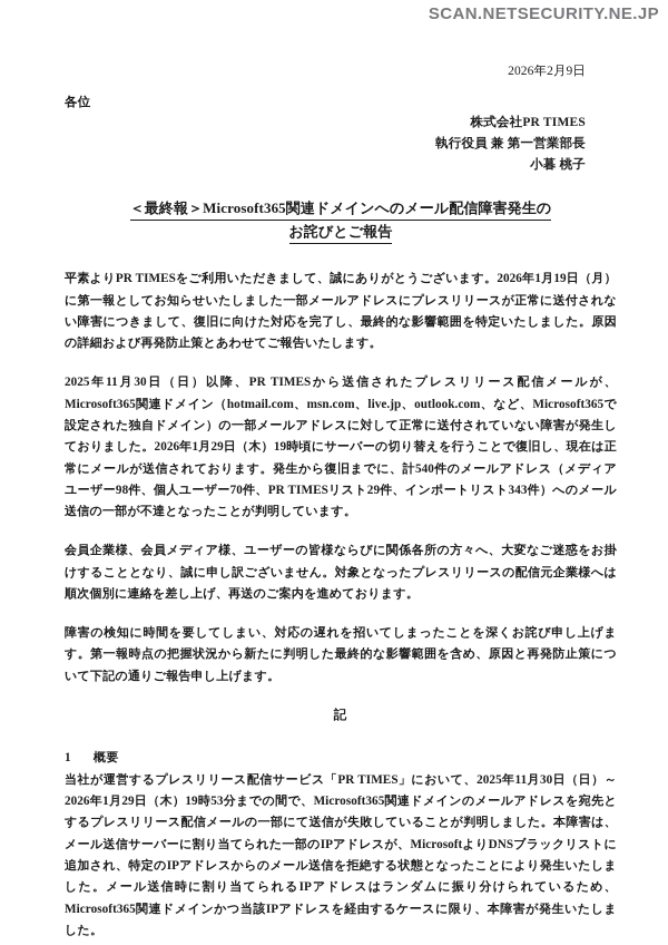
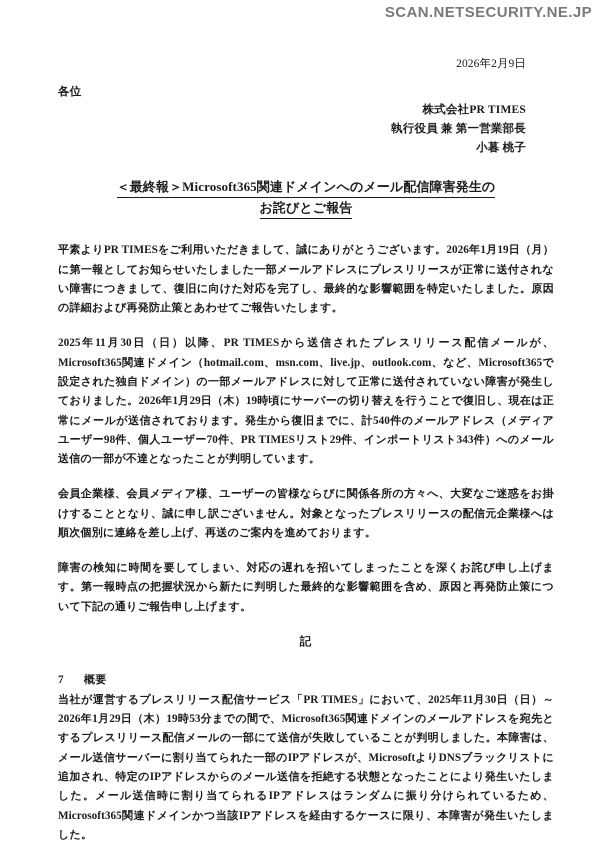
  SCAN.NETSECURITY.NE.JP
  2026年2月9日
  各位
  株式会社PR TIMES
  執行役員 兼 第一営業部長
  小暮 桃子
  ＜最終報＞Microsoft365関連ドメインへのメール配信障害発生の
  お詫びとご報告
  平素よりPR TIMESをご利用いただきまして、誠にありがとうございます。2026年1月19日（月）に第一報としてお知らせいたしました一部メールアドレスにプレスリリースが正常に送付されない障害につきまして、復旧に向けた対応を完了し、最終的な影響範囲を特定いたしました。原因の詳細および再発防止策とあわせてご報告いたします。
  2025年11月30日（日）以降、PR TIMESから送信されたプレスリリース配信メールが、Microsoft365関連ドメイン（hotmail.com、msn.com、live.jp、outlook.com、など、Microsoft365で設定された独自ドメイン）の一部メールアドレスに対して正常に送付されていない障害が発生しておりました。2026年1月29日（木）19時頃にサーバーの切り替えを行うことで復旧し、現在は正常にメールが送信されております。発生から復旧までに、計540件のメールアドレス（メディアユーザー98件、個人ユーザー70件、PR TIMESリスト29件、インポートリスト343件）へのメール送信の一部が不達となったことが判明しています。
  会員企業様、会員メディア様、ユーザーの皆様ならびに関係各所の方々へ、大変なご迷惑をお掛けすることとなり、誠に申し訳ございません。対象となったプレスリリースの配信元企業様へは順次個別に連絡を差し上げ、再送のご案内を進めております。
  障害の検知に時間を要してしまい、対応の遅れを招いてしまったことを深くお詫び申し上げます。第一報時点の把握状況から新たに判明した最終的な影響範囲を含め、原因と再発防止策について下記の通りご報告申し上げます。
  記
- 1 概要
+ 7 概要
  当社が運営するプレスリリース配信サービス「PR TIMES」において、2025年11月30日（日）～2026年1月29日（木）19時53分までの間で、Microsoft365関連ドメインのメールアドレスを宛先とするプレスリリース配信メールの一部にて送信が失敗していることが判明しました。本障害は、メール送信サーバーに割り当てられた一部のIPアドレスが、MicrosoftよりDNSブラックリストに追加され、特定のIPアドレスからのメール送信を拒絶する状態となったことにより発生いたしました。メール送信時に割り当てられるIPアドレスはランダムに振り分けられているため、Microsoft365関連ドメインかつ当該IPアドレスを経由するケースに限り、本障害が発生いたしました。
